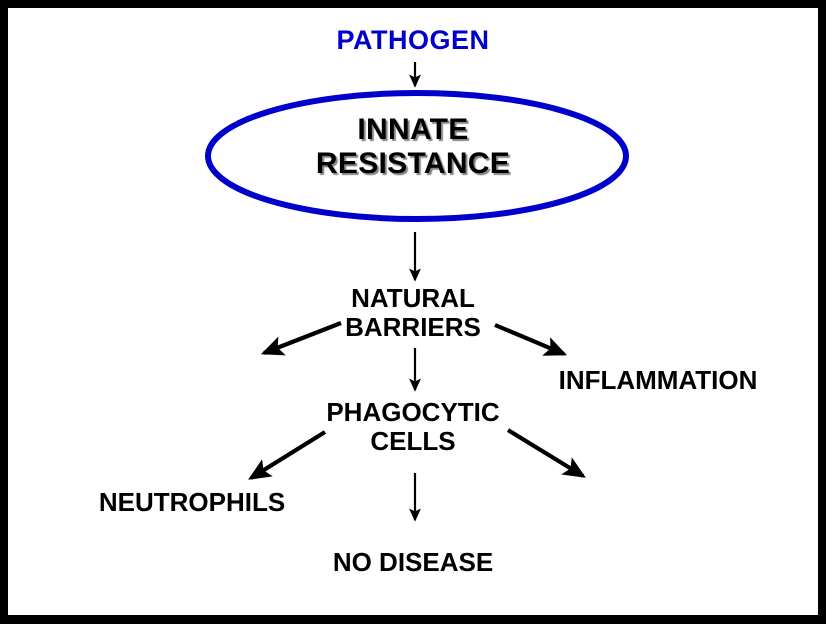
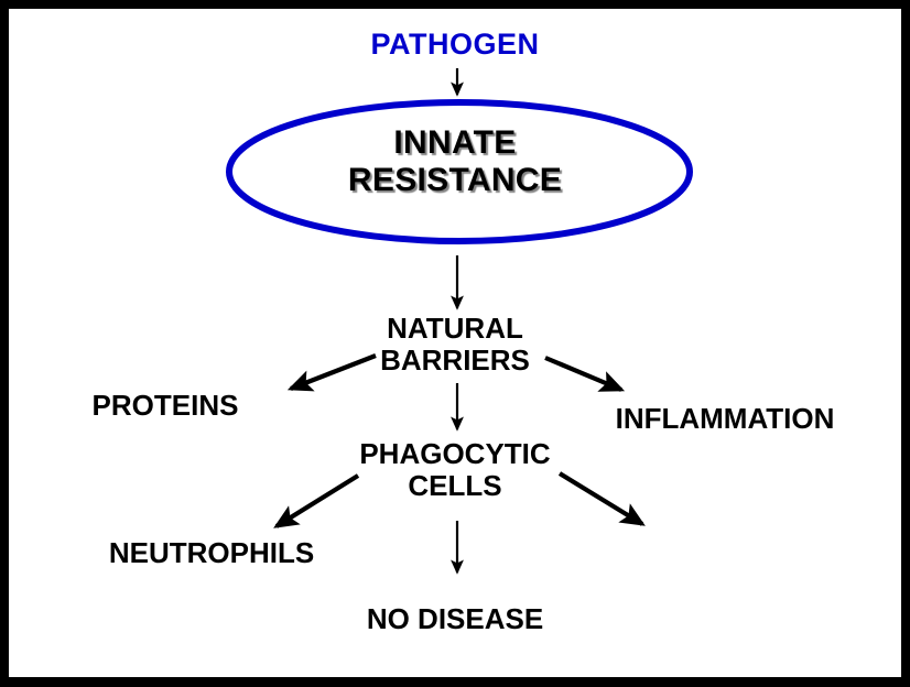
  PATHOGEN
  INNATE
  RESISTANCE
  NATURAL
  BARRIERS
+ PROTEINS
  INFLAMMATION
  PHAGOCYTIC
  CELLS
  NEUTROPHILS
  NO DISEASE
